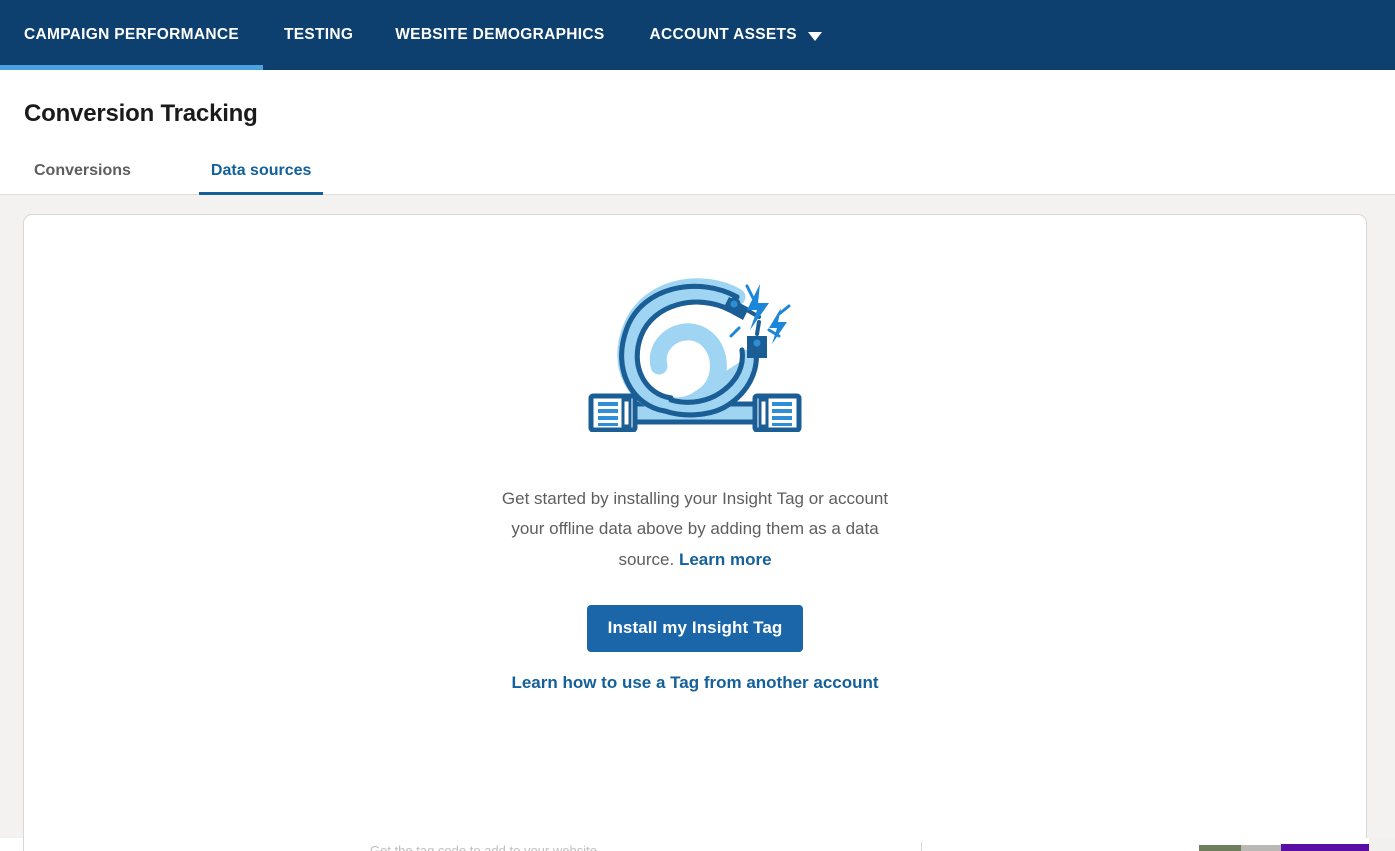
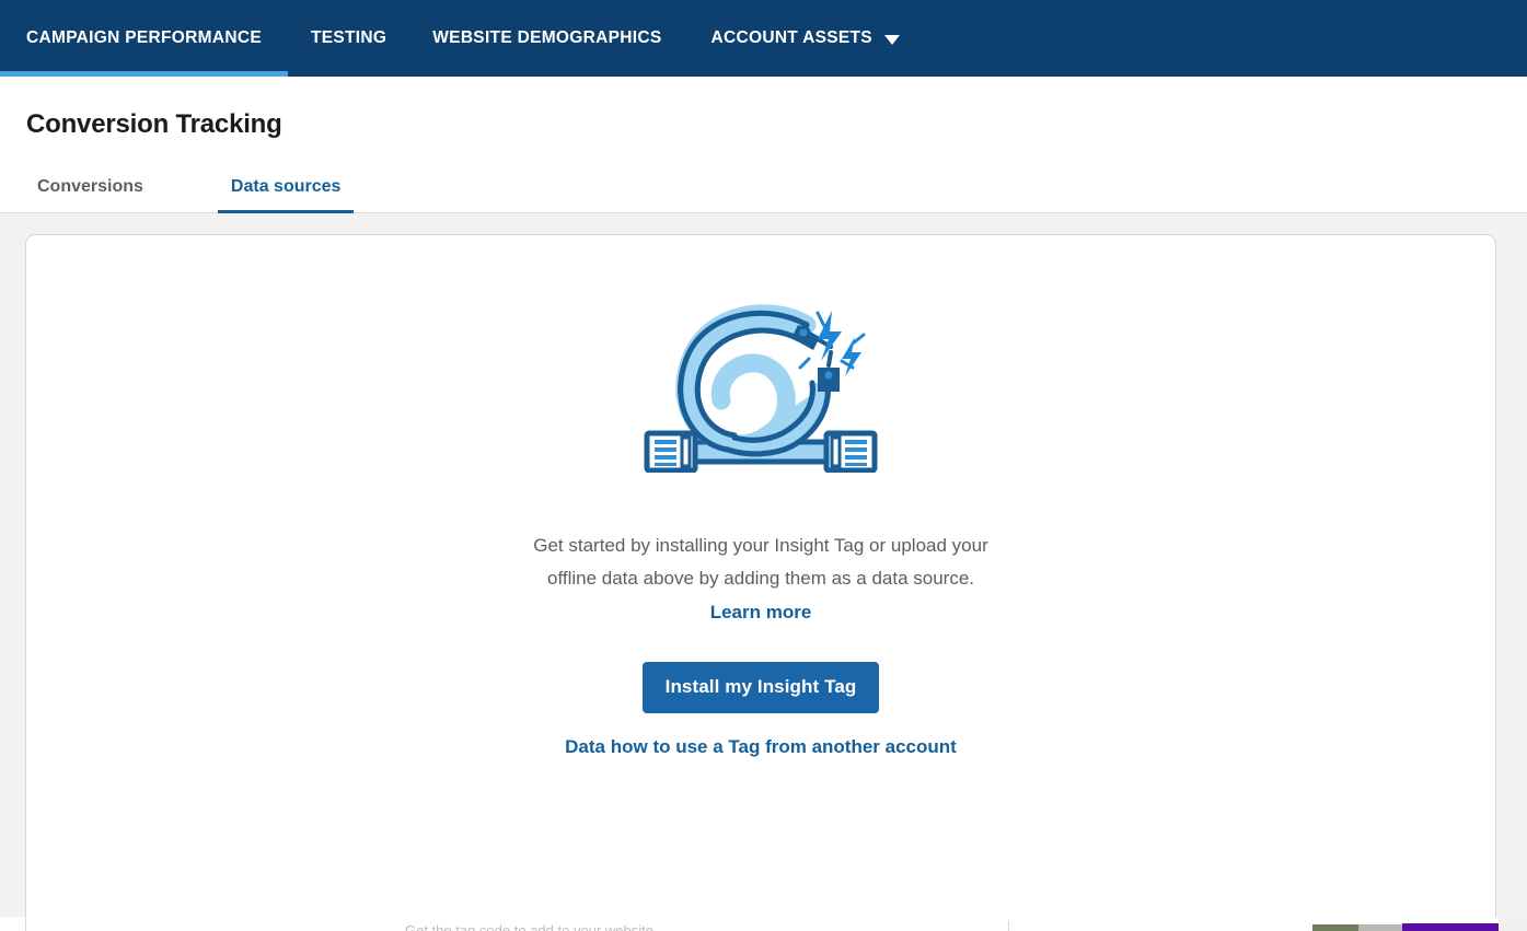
  CAMPAIGN PERFORMANCE
  TESTING
  WEBSITE DEMOGRAPHICS
  ACCOUNT ASSETS
  Conversion Tracking
  Conversions
  Data sources
- Get started by installing your Insight Tag or account your offline data above by adding them as a data source. Learn more
+ Get started by installing your Insight Tag or upload your offline data above by adding them as a data source. Learn more
  Install my Insight Tag
- Learn how to use a Tag from another account
+ Data how to use a Tag from another account
